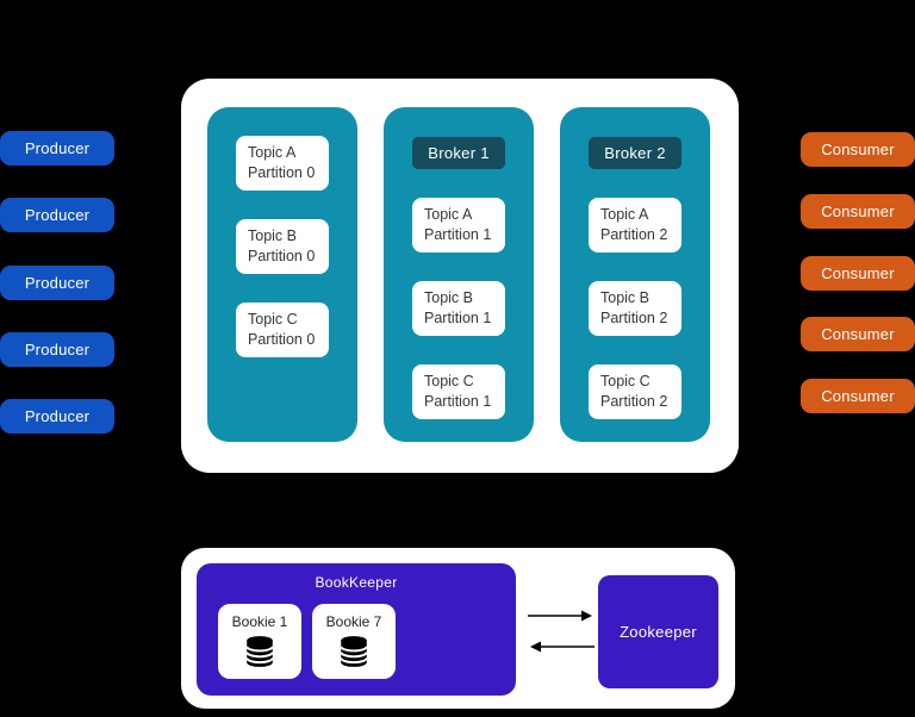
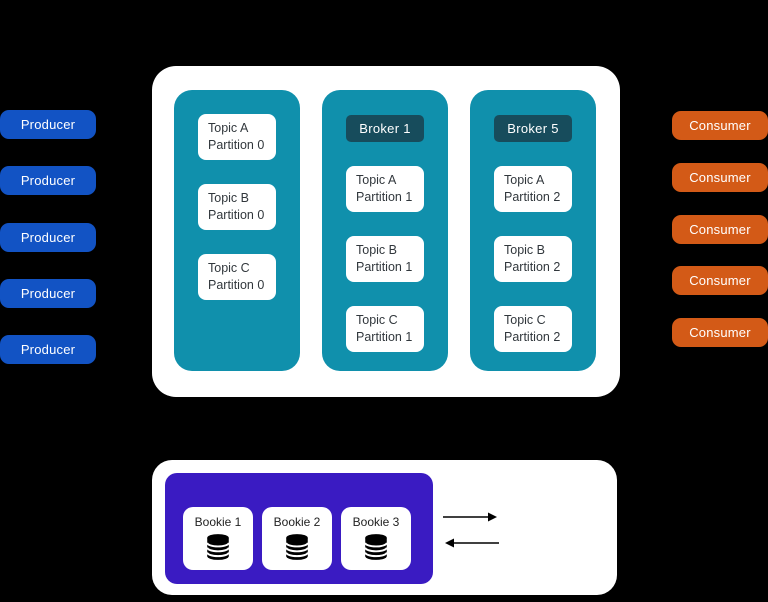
  Producer
  Producer
  Producer
  Producer
  Producer
  Consumer
  Consumer
  Consumer
  Consumer
  Consumer
  Topic A
  Partition 0
  Topic B
  Partition 0
  Topic C
  Partition 0
  Broker 1
  Topic A
  Partition 1
  Topic B
  Partition 1
  Topic C
  Partition 1
- Broker 2
+ Broker 5
  Topic A
  Partition 2
  Topic B
  Partition 2
  Topic C
  Partition 2
- BookKeeper
  Bookie 1
+ Bookie 2
- Bookie 7
+ Bookie 3
- Zookeeper
